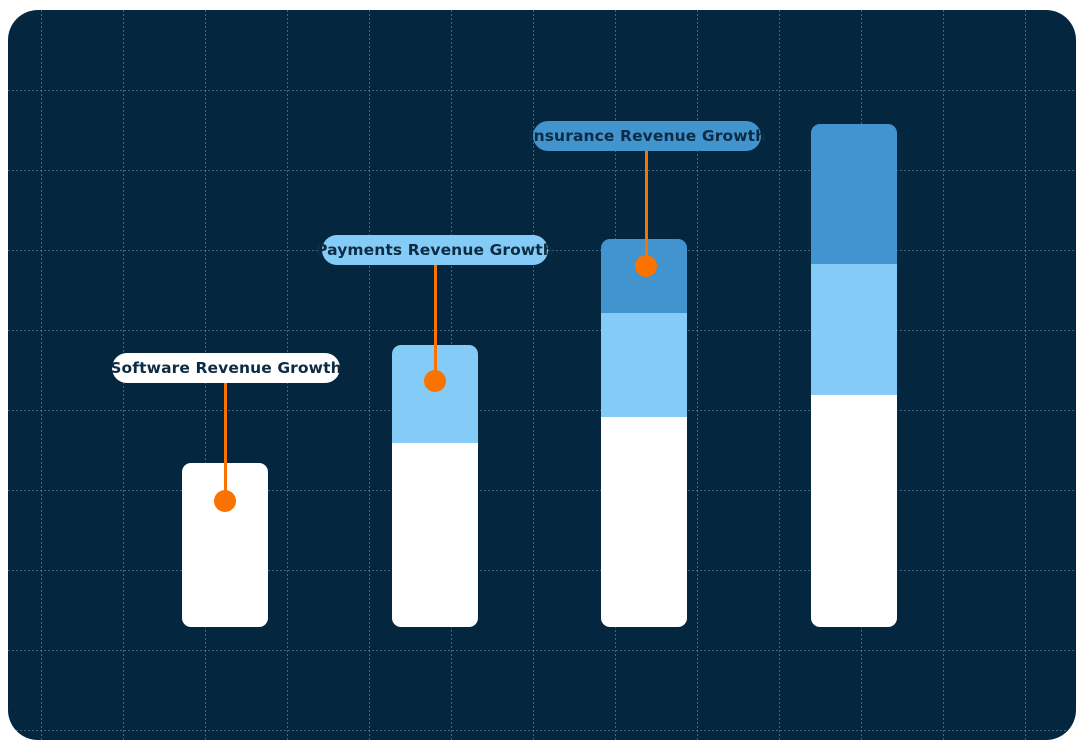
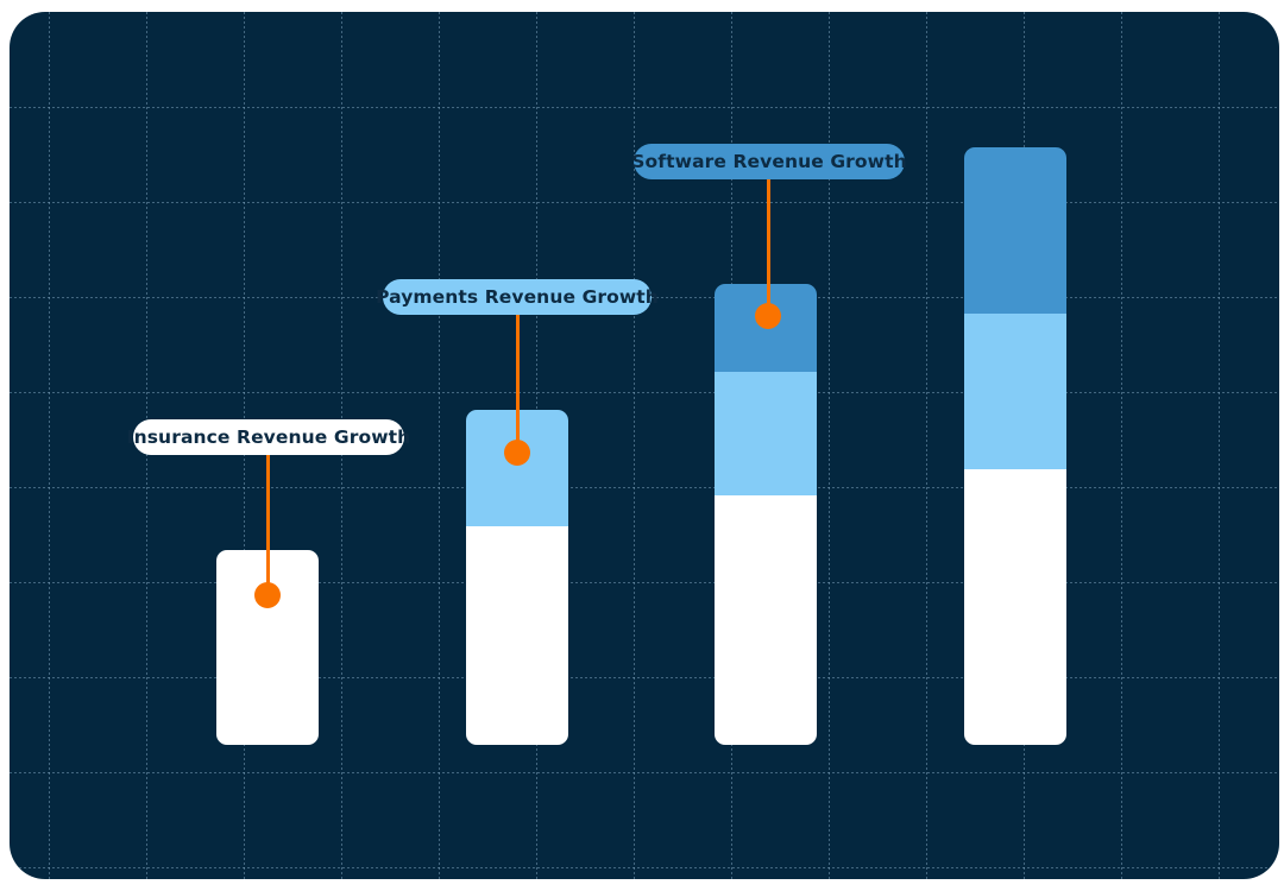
- Software Revenue Growth
+ Insurance Revenue Growth
  Payments Revenue Growth
- Insurance Revenue Growth
+ Software Revenue Growth
